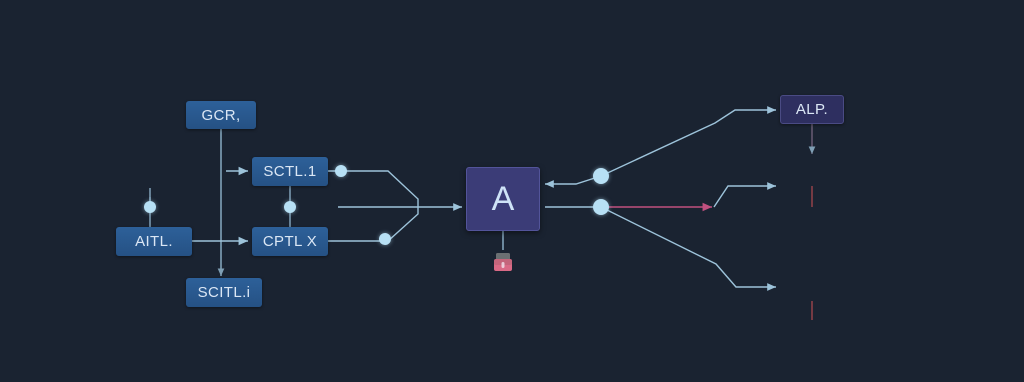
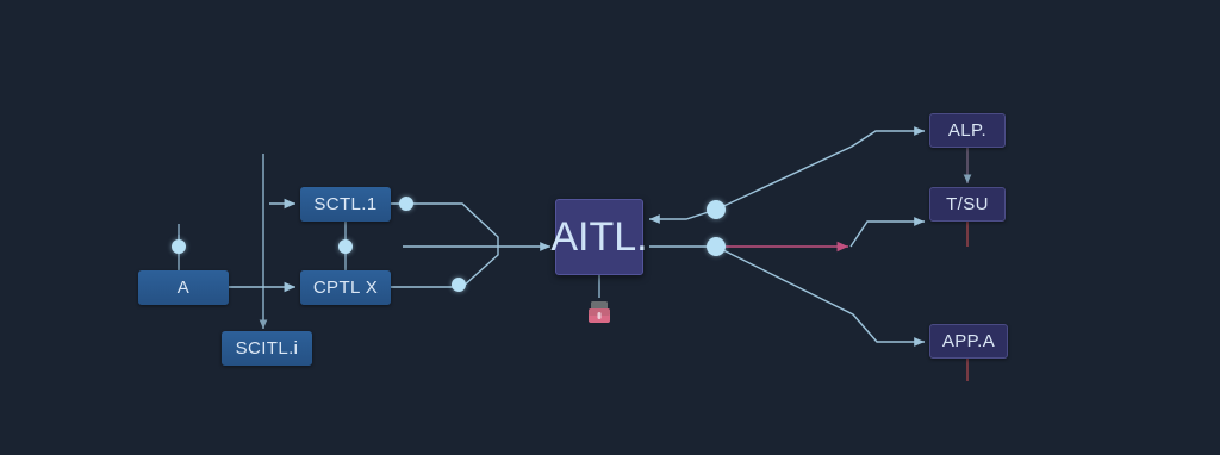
- GCR,
  SCTL.1
- AITL.
+ A
  CPTL X
  SCITL.i
- A
+ AITL.
  ALP.
+ T/SU
+ APP.A
